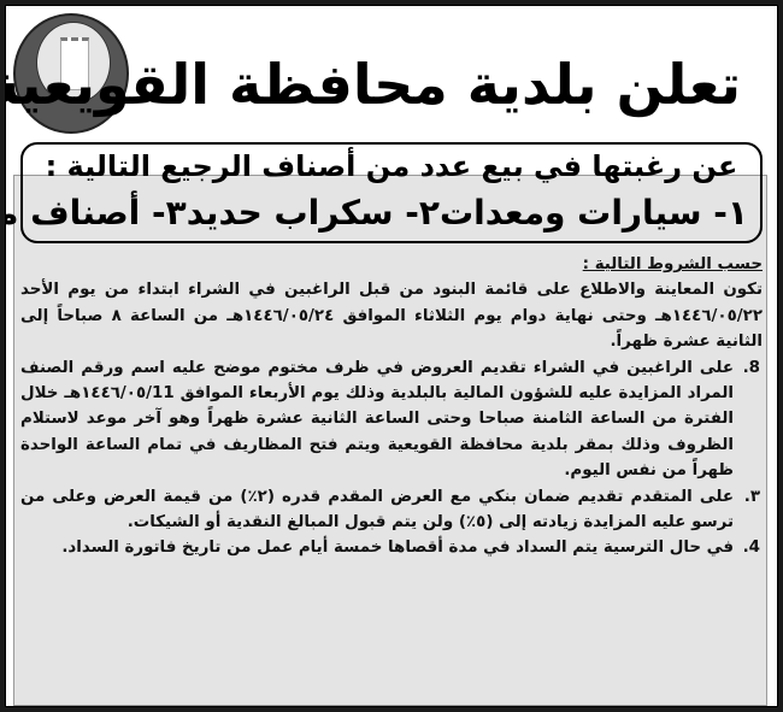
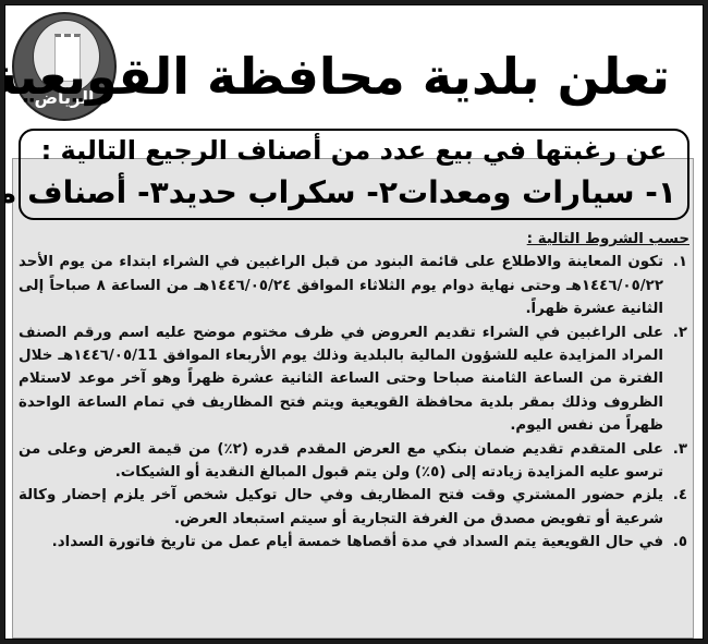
+ الرياض
  تعلن بلدية محافظة القويعي
  عن رغبتها في بيع عدد من أصناف الرجيع التالية :
  ١- سيارات ومعدات
  ٢- سكراب حديد
  حسب الشروط التالية :
+ ١.
  تكون المعاينة والاطلاع على قائمة البنود من قبل الراغبين في الشراء ابتداء من يوم الأحد ١٤٤٦/٠٥/٢٢هـ وحتى نهاية دوام يوم الثلاثاء الموافق ١٤٤٦/٠٥/٢٤هـ من الساعة ٨ صباحاً إلى الثانية عشرة ظهراً.
- 8.
+ ٢.
  على الراغبين في الشراء تقديم العروض في ظرف مختوم موضح عليه اسم ورقم الصنف المراد المزايدة عليه للشؤون المالية بالبلدية وذلك يوم الأربعاء الموافق ١٤٤٦/٠٥/11هـ خلال الفترة من الساعة الثامنة صباحا وحتى الساعة الثانية عشرة ظهراً وهو آخر موعد لاستلام الظروف وذلك بمقر بلدية محافظة القويعية ويتم فتح المظاريف في تمام الساعة الواحدة ظهراً من نفس اليوم.
  ٣.
  على المتقدم تقديم ضمان بنكي مع العرض المقدم قدره (٢٪) من قيمة العرض وعلى من ترسو عليه المزايدة زيادته إلى (٥٪) ولن يتم قبول المبالغ النقدية أو الشيكات.
+ ٤.
+ يلزم حضور المشتري وقت فتح المظاريف وفي حال توكيل شخص آخر يلزم إحضار وكالة شرعية أو تفويض مصدق من الغرفة التجارية أو سيتم استبعاد العرض.
- 4.
+ ٥.
- في حال الترسية يتم السداد في مدة أقصاها خمسة أيام عمل من تاريخ فاتورة السداد.
+ في حال القويعية يتم السداد في مدة أقصاها خمسة أيام عمل من تاريخ فاتورة السداد.
